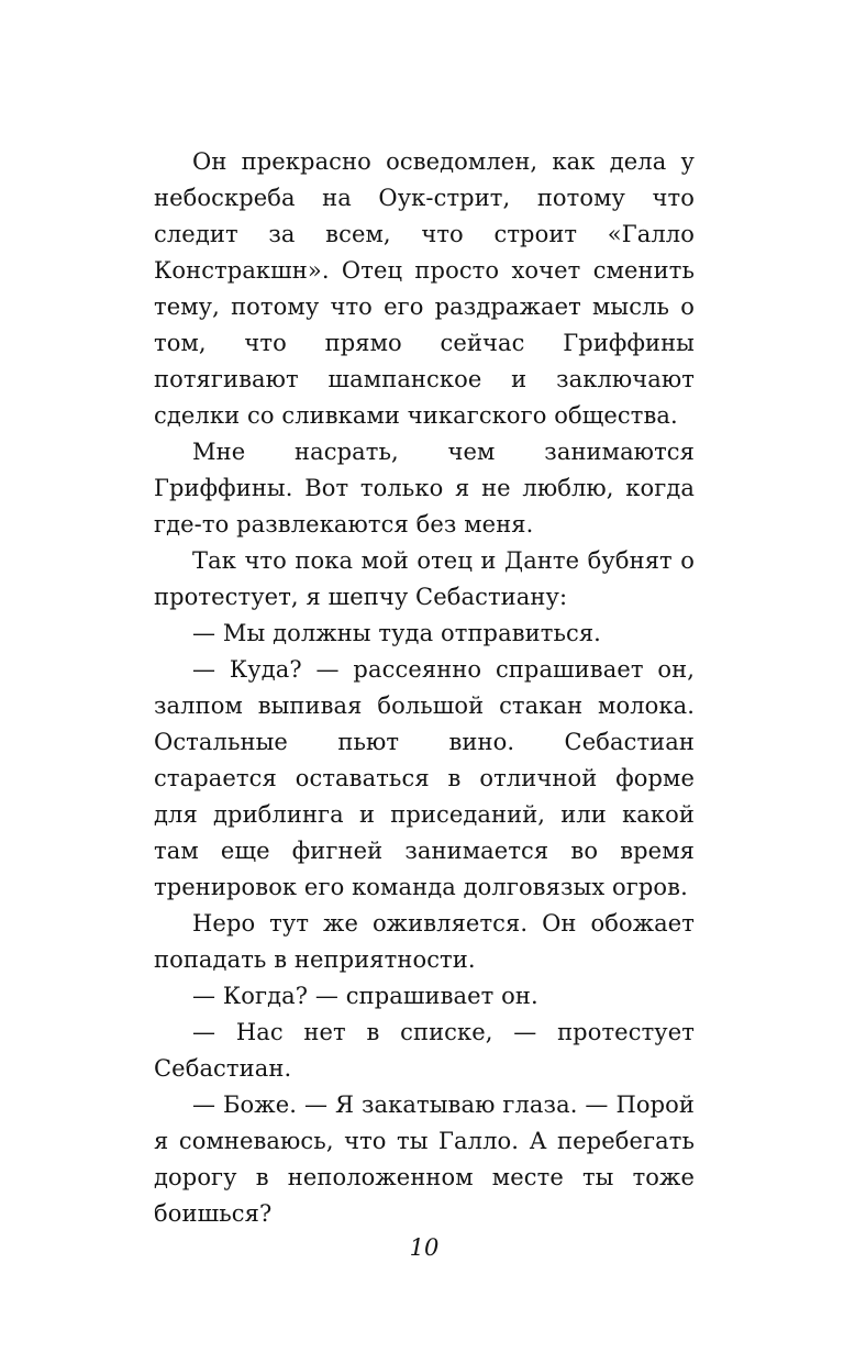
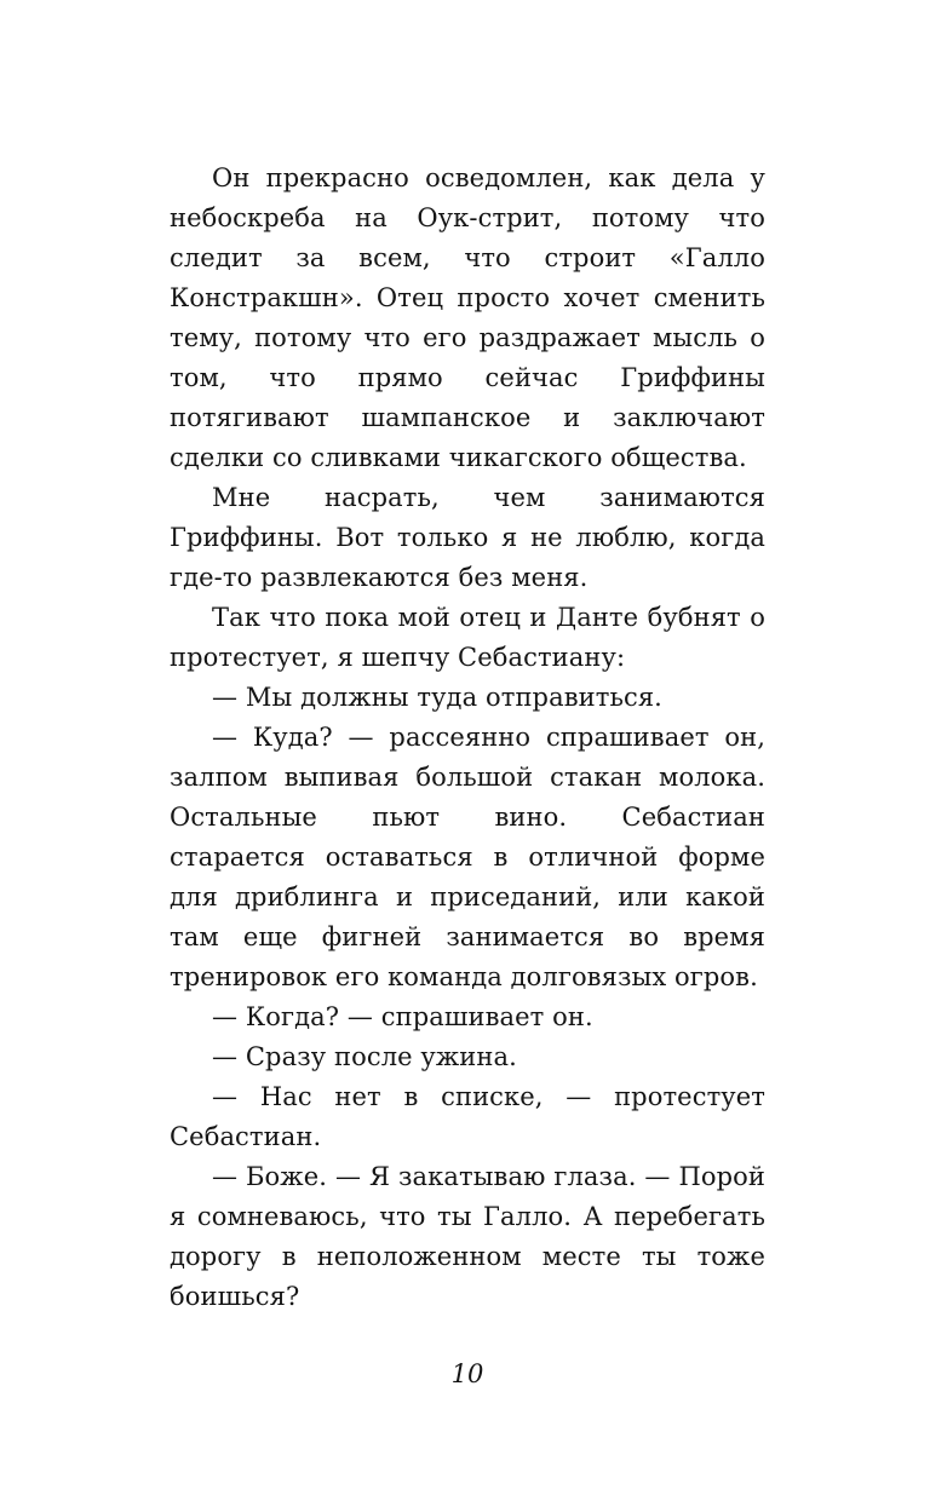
  Он прекрасно осведомлен, как дела у небоскреба на Оук-стрит, потому что следит за всем, что строит «Галло Констракшн». Отец просто хочет сменить тему, потому что его раздражает мысль о том, что прямо сейчас Гриффины потягивают шампанское и заключают сделки со сливками чикагского общества.
  Мне насрать, чем занимаются Гриффины. Вот только я не люблю, когда где-то развлекаются без меня.
  Так что пока мой отец и Данте бубнят о протестует, я шепчу Себастиану:
  — Мы должны туда отправиться.
  — Куда? — рассеянно спрашивает он, залпом выпивая большой стакан молока. Остальные пьют вино. Себастиан старается оставаться в отличной форме для дриблинга и приседаний, или какой там еще фигней занимается во время тренировок его команда долговязых огров.
- Неро тут же оживляется. Он обожает попадать в неприятности.
  — Когда? — спрашивает он.
+ — Сразу после ужина.
  — Нас нет в списке, — протестует Себастиан.
  — Боже. — Я закатываю глаза. — Порой я сомневаюсь, что ты Галло. А перебегать дорогу в неположенном месте ты тоже боишься?
  10
